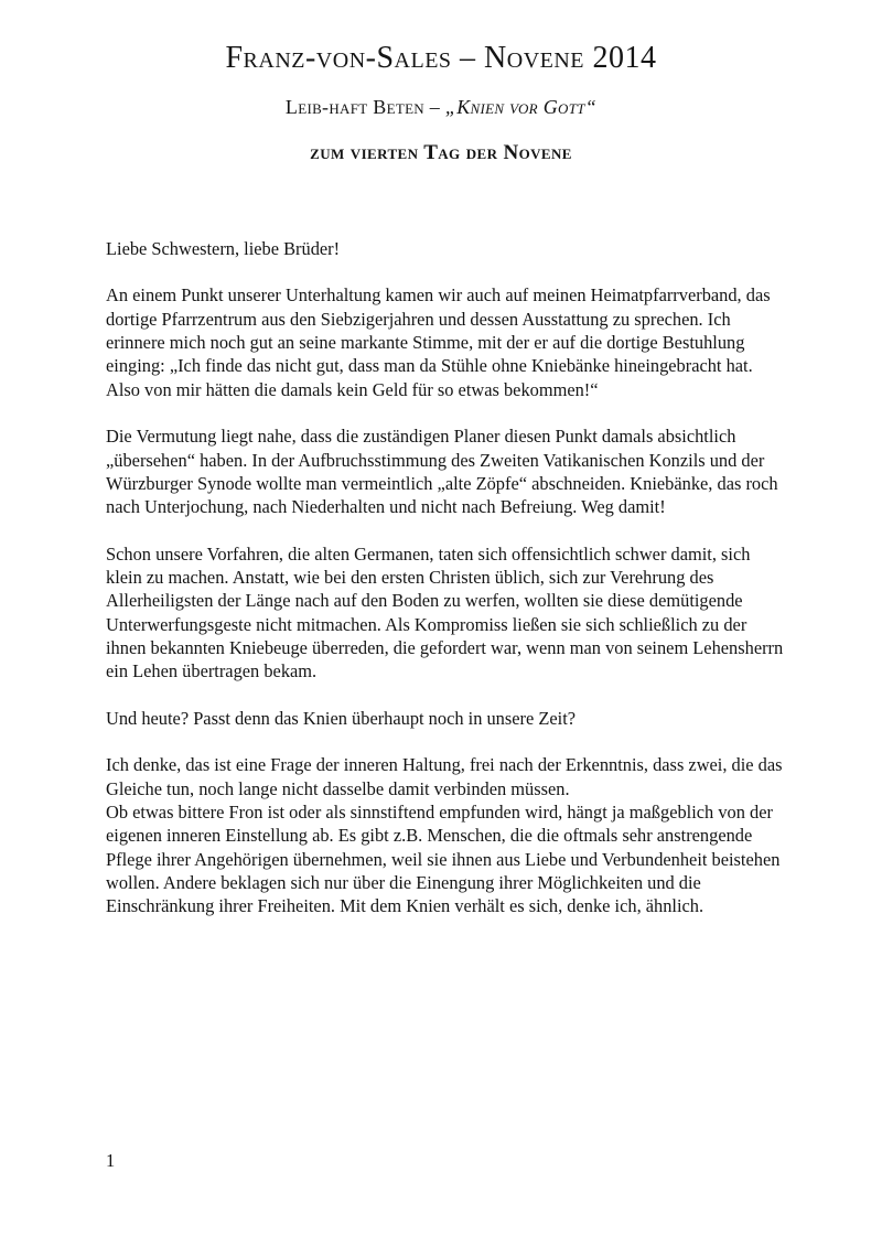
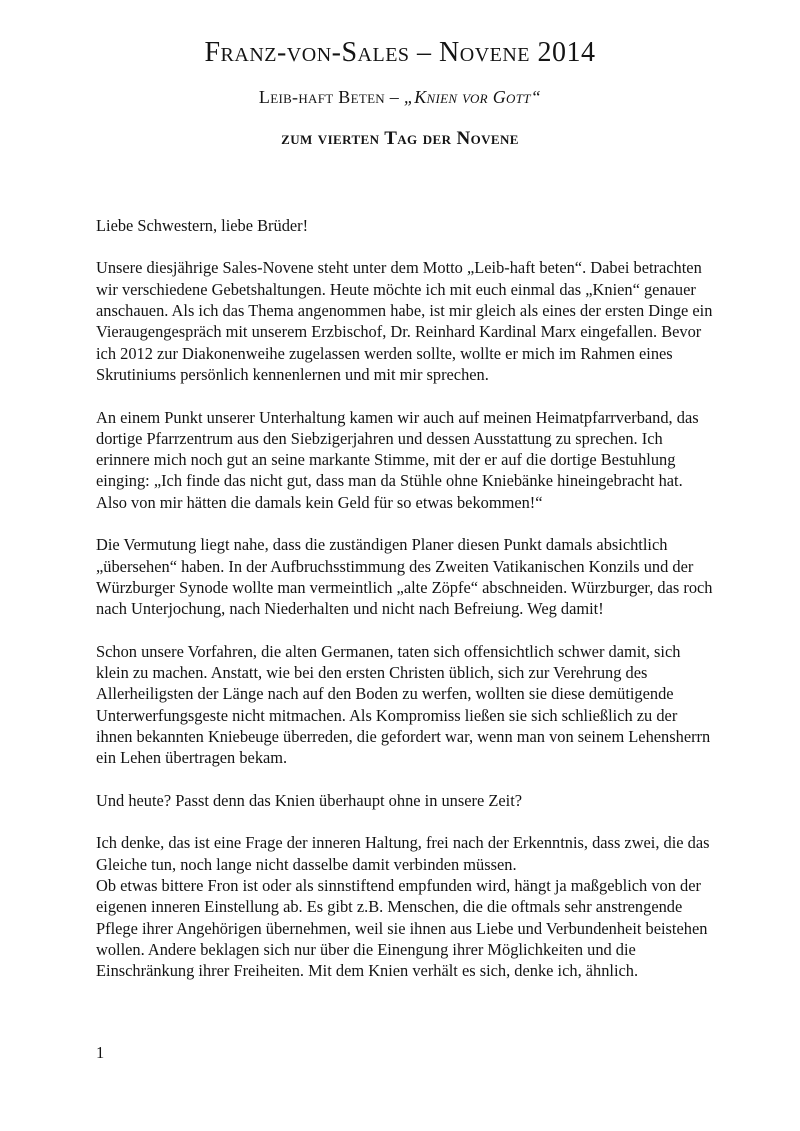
  Franz-von-Sales – Novene 2014
  Leib-haft Beten – „Knien vor Gott“
  zum vierten Tag der Novene
  Liebe Schwestern, liebe Brüder!
+ Unsere diesjährige Sales-Novene steht unter dem Motto „Leib-haft beten“. Dabei betrachten wir verschiedene Gebetshaltungen. Heute möchte ich mit euch einmal das „Knien“ genauer anschauen. Als ich das Thema angenommen habe, ist mir gleich als eines der ersten Dinge ein Vieraugengespräch mit unserem Erzbischof, Dr. Reinhard Kardinal Marx eingefallen. Bevor ich 2012 zur Diakonenweihe zugelassen werden sollte, wollte er mich im Rahmen eines Skrutiniums persönlich kennenlernen und mit mir sprechen.
  An einem Punkt unserer Unterhaltung kamen wir auch auf meinen Heimatpfarrverband, das dortige Pfarrzentrum aus den Siebzigerjahren und dessen Ausstattung zu sprechen. Ich erinnere mich noch gut an seine markante Stimme, mit der er auf die dortige Bestuhlung einging: „Ich finde das nicht gut, dass man da Stühle ohne Kniebänke hineingebracht hat. Also von mir hätten die damals kein Geld für so etwas bekommen!“
- Die Vermutung liegt nahe, dass die zuständigen Planer diesen Punkt damals absichtlich „übersehen“ haben. In der Aufbruchsstimmung des Zweiten Vatikanischen Konzils und der Würzburger Synode wollte man vermeintlich „alte Zöpfe“ abschneiden. Kniebänke, das roch nach Unterjochung, nach Niederhalten und nicht nach Befreiung. Weg damit!
+ Die Vermutung liegt nahe, dass die zuständigen Planer diesen Punkt damals absichtlich „übersehen“ haben. In der Aufbruchsstimmung des Zweiten Vatikanischen Konzils und der Würzburger Synode wollte man vermeintlich „alte Zöpfe“ abschneiden. Würzburger, das roch nach Unterjochung, nach Niederhalten und nicht nach Befreiung. Weg damit!
  Schon unsere Vorfahren, die alten Germanen, taten sich offensichtlich schwer damit, sich klein zu machen. Anstatt, wie bei den ersten Christen üblich, sich zur Verehrung des Allerheiligsten der Länge nach auf den Boden zu werfen, wollten sie diese demütigende Unterwerfungsgeste nicht mitmachen. Als Kompromiss ließen sie sich schließlich zu der ihnen bekannten Kniebeuge überreden, die gefordert war, wenn man von seinem Lehensherrn ein Lehen übertragen bekam.
- Und heute? Passt denn das Knien überhaupt noch in unsere Zeit?
+ Und heute? Passt denn das Knien überhaupt ohne in unsere Zeit?
  Ich denke, das ist eine Frage der inneren Haltung, frei nach der Erkenntnis, dass zwei, die das Gleiche tun, noch lange nicht dasselbe damit verbinden müssen.
  Ob etwas bittere Fron ist oder als sinnstiftend empfunden wird, hängt ja maßgeblich von der eigenen inneren Einstellung ab. Es gibt z.B. Menschen, die die oftmals sehr anstrengende Pflege ihrer Angehörigen übernehmen, weil sie ihnen aus Liebe und Verbundenheit beistehen wollen. Andere beklagen sich nur über die Einengung ihrer Möglichkeiten und die Einschränkung ihrer Freiheiten. Mit dem Knien verhält es sich, denke ich, ähnlich.
  1
